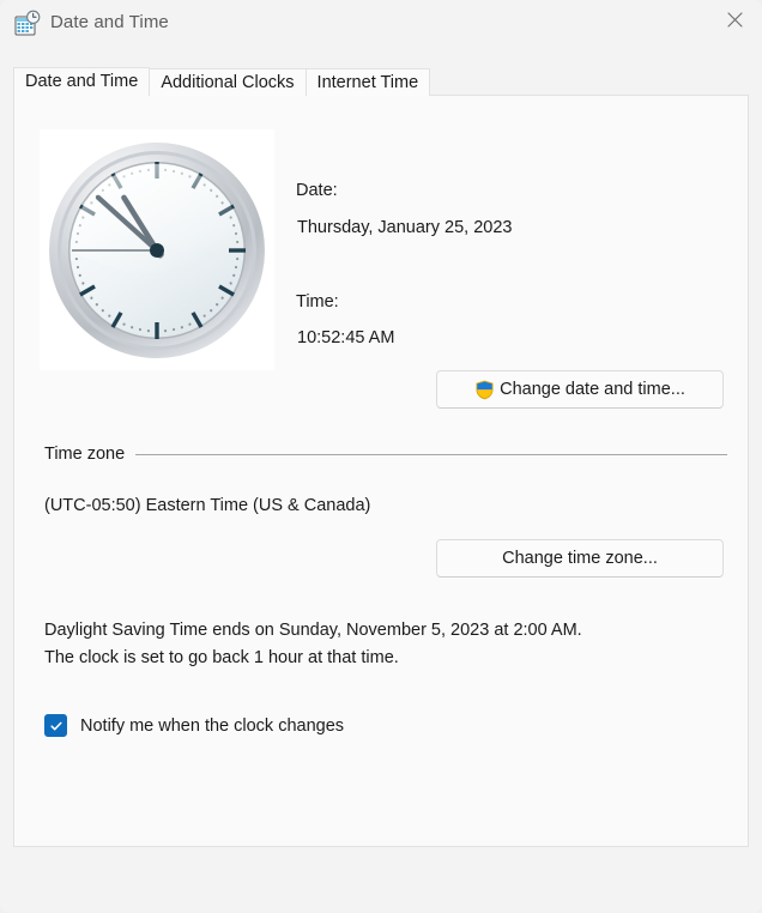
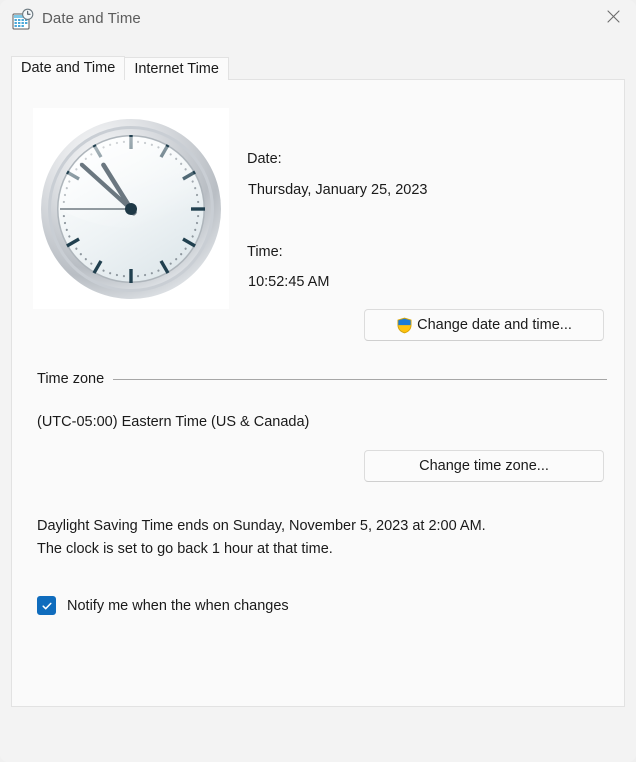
  Date and Time
  Date and Time
- Additional Clocks
  Internet Time
  Date:
  Thursday, January 25, 2023
  Time:
  10:52:45 AM
  Change date and time...
  Time zone
- (UTC-05:50) Eastern Time (US & Canada)
+ (UTC-05:00) Eastern Time (US & Canada)
  Change time zone...
  Daylight Saving Time ends on Sunday, November 5, 2023 at 2:00 AM.
  The clock is set to go back 1 hour at that time.
- Notify me when the clock changes
+ Notify me when the when changes
